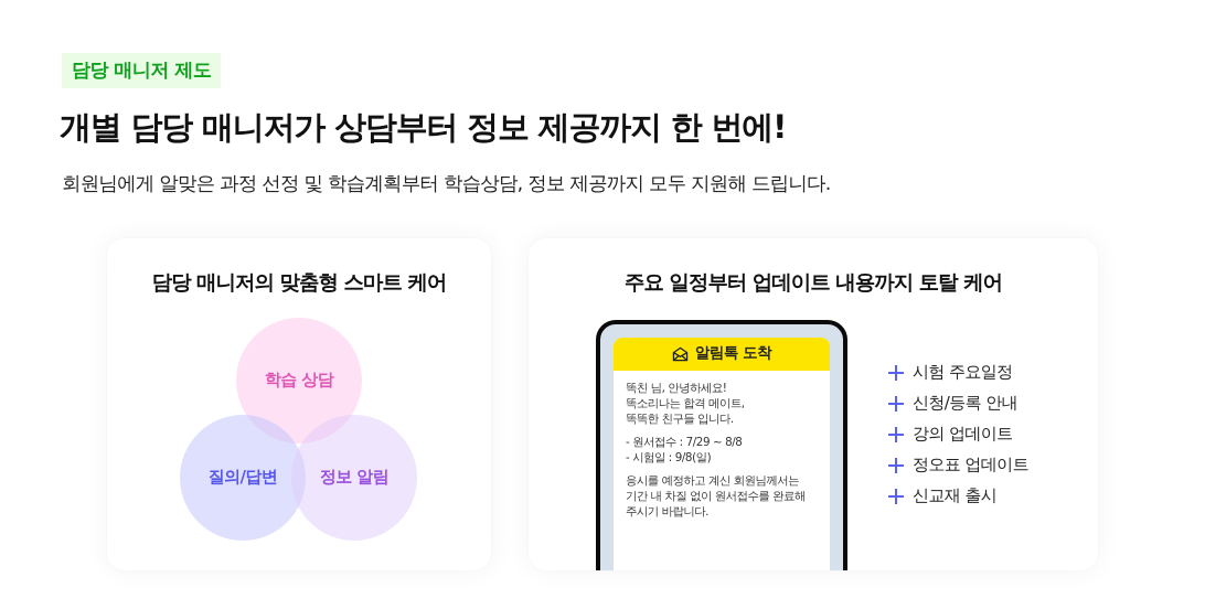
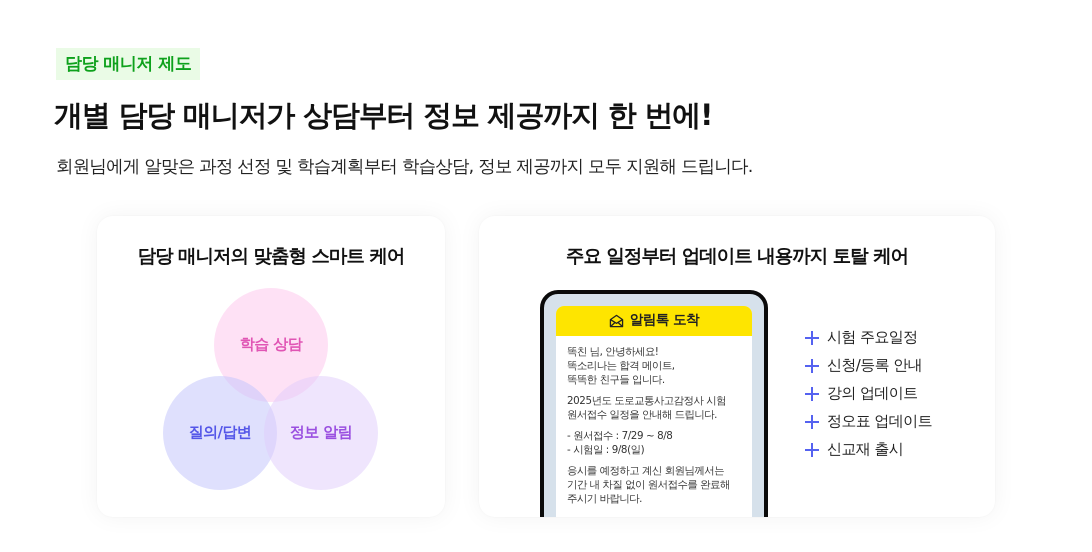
  담당 매니저 제도
  개별 담당 매니저가 상담부터 정보 제공까지 한 번에!
  회원님에게 알맞은 과정 선정 및 학습계획부터 학습상담, 정보 제공까지 모두 지원해 드립니다.
  담당 매니저의 맞춤형 스마트 케어
  학습 상담
  질의/답변
  정보 알림
  주요 일정부터 업데이트 내용까지 토탈 케어
  알림톡 도착
  똑친 님, 안녕하세요!
  똑소리나는 합격 메이트,
  똑똑한 친구들 입니다.
+ 2025년도 도로교통사고감정사 시험
+ 원서접수 일정을 안내해 드립니다.
  - 원서접수 : 7/29 ~ 8/8
  - 시험일 : 9/8(일)
  응시를 예정하고 계신 회원님께서는
  기간 내 차질 없이 원서접수를 완료해
  주시기 바랍니다.
  시험 주요일정
  신청/등록 안내
  강의 업데이트
  정오표 업데이트
  신교재 출시
